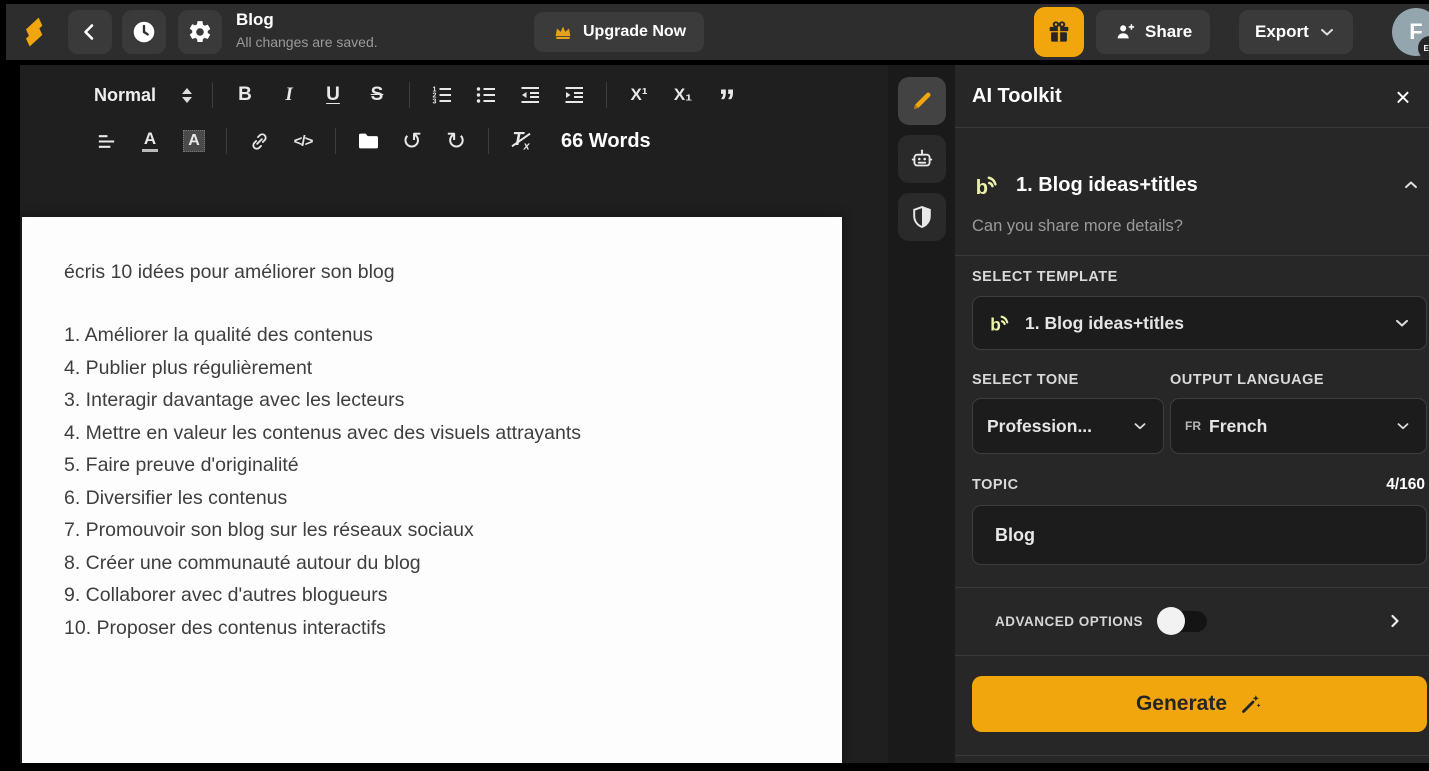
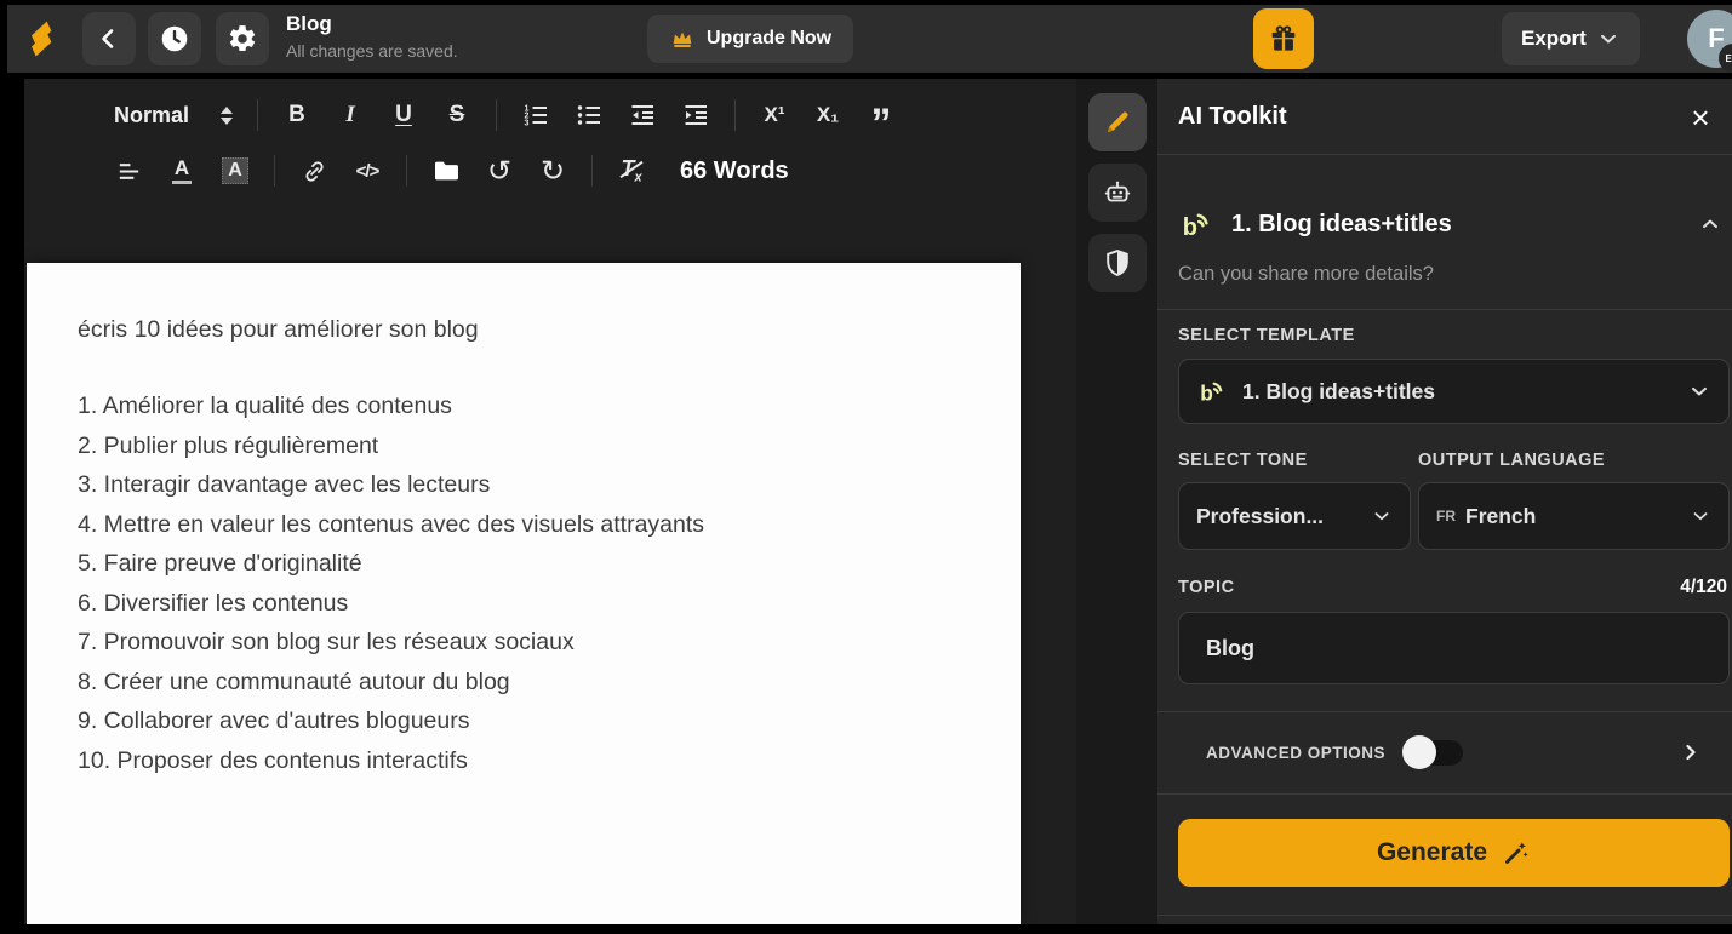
  Blog
  All changes are saved.
  Upgrade Now
- Share
  Export
  F
  Normal
  B
  I
  U
  S
  X¹
  X₁
  ”
  A
  A
  </>
  ↺
  ↻
  Tx
  66 Words
  écris 10 idées pour améliorer son blog
  1. Améliorer la qualité des contenus
- 4. Publier plus régulièrement
+ 2. Publier plus régulièrement
  3. Interagir davantage avec les lecteurs
  4. Mettre en valeur les contenus avec des visuels attrayants
  5. Faire preuve d'originalité
  6. Diversifier les contenus
  7. Promouvoir son blog sur les réseaux sociaux
  8. Créer une communauté autour du blog
  9. Collaborer avec d'autres blogueurs
  10. Proposer des contenus interactifs
  AI Toolkit
  ×
  b
  1. Blog ideas+titles
  Can you share more details?
  SELECT TEMPLATE
  b
  1. Blog ideas+titles
  SELECT TONE
  OUTPUT LANGUAGE
  Profession...
  FR
  French
  TOPIC
- 4/160
+ 4/120
  Blog
  ADVANCED OPTIONS
  Generate
